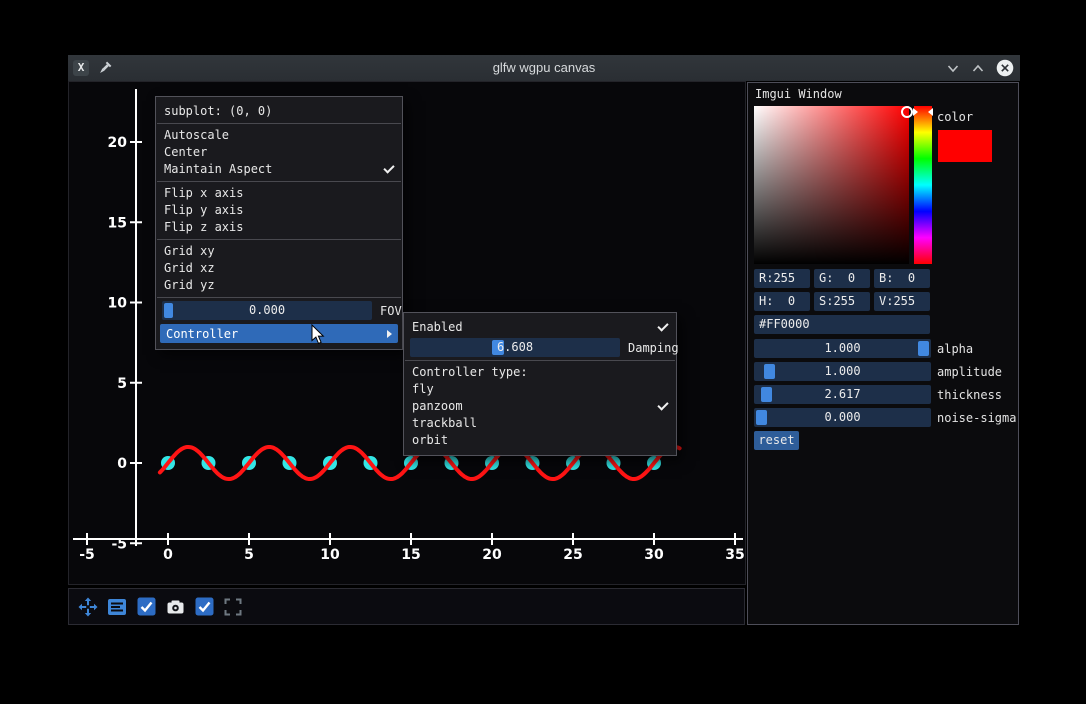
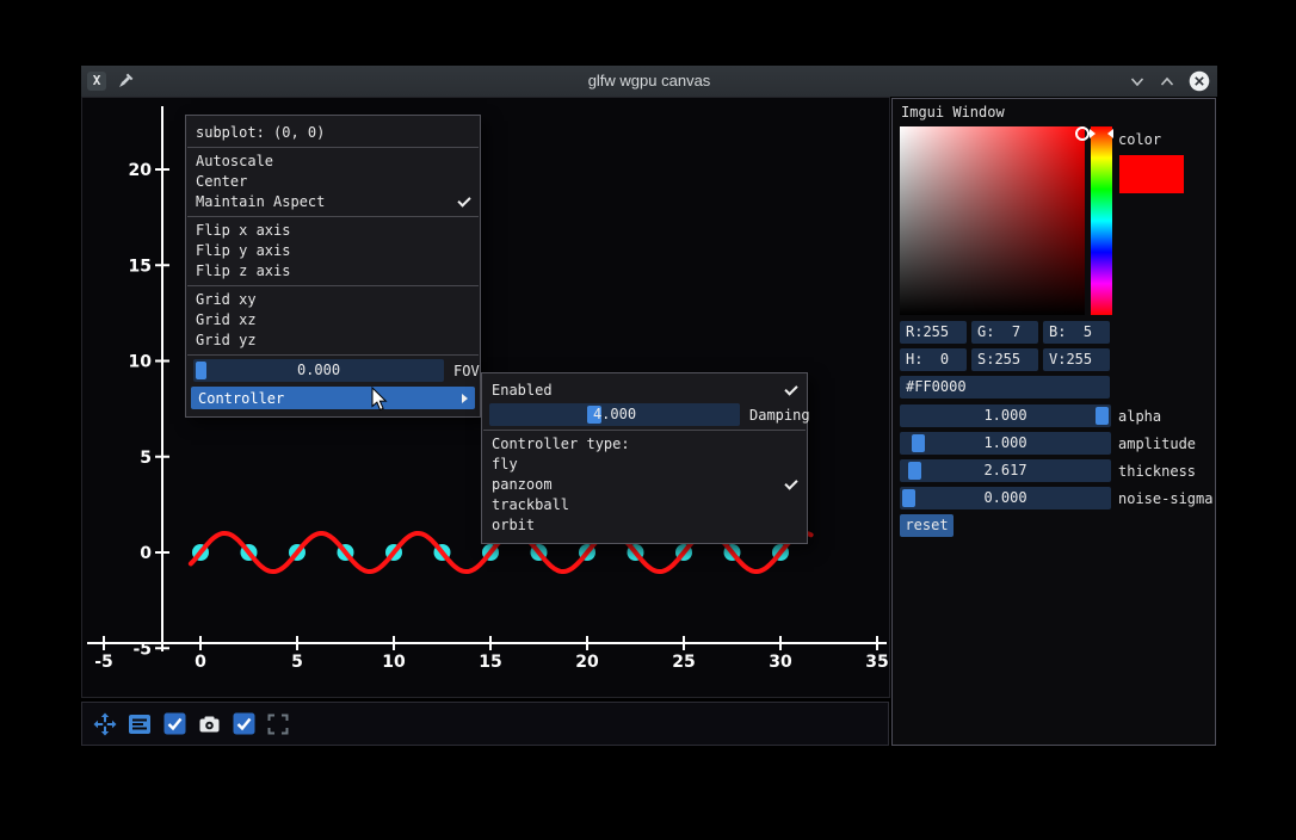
  X
  glfw wgpu canvas
  -5
  0
  5
  10
  15
  20
  25
  30
  35
  -5
  0
  5
  10
  15
  20
  Imgui Window
  color
  R:255
- G: 0
+ G: 7
- B: 0
+ B: 5
  H: 0
  S:255
  V:255
  #FF0000
  1.000
  alpha
  1.000
  amplitude
  2.617
  thickness
  0.000
  noise-sigma
  reset
  subplot: (0, 0)
  Autoscale
  Center
  Maintain Aspect
  Flip x axis
  Flip y axis
  Flip z axis
  Grid xy
  Grid xz
  Grid yz
  0.000
  FOV
  Controller
  Enabled
- 6.608
+ 4.000
  Damping
  Controller type:
  fly
  panzoom
  trackball
  orbit
